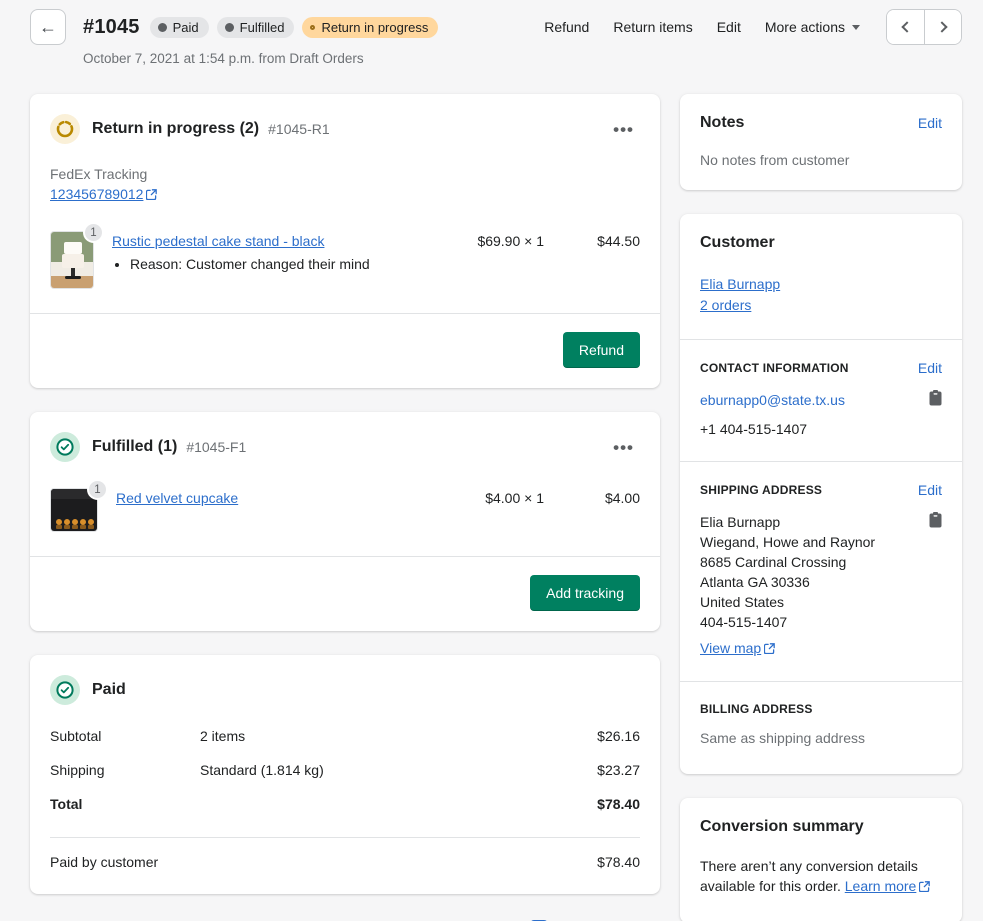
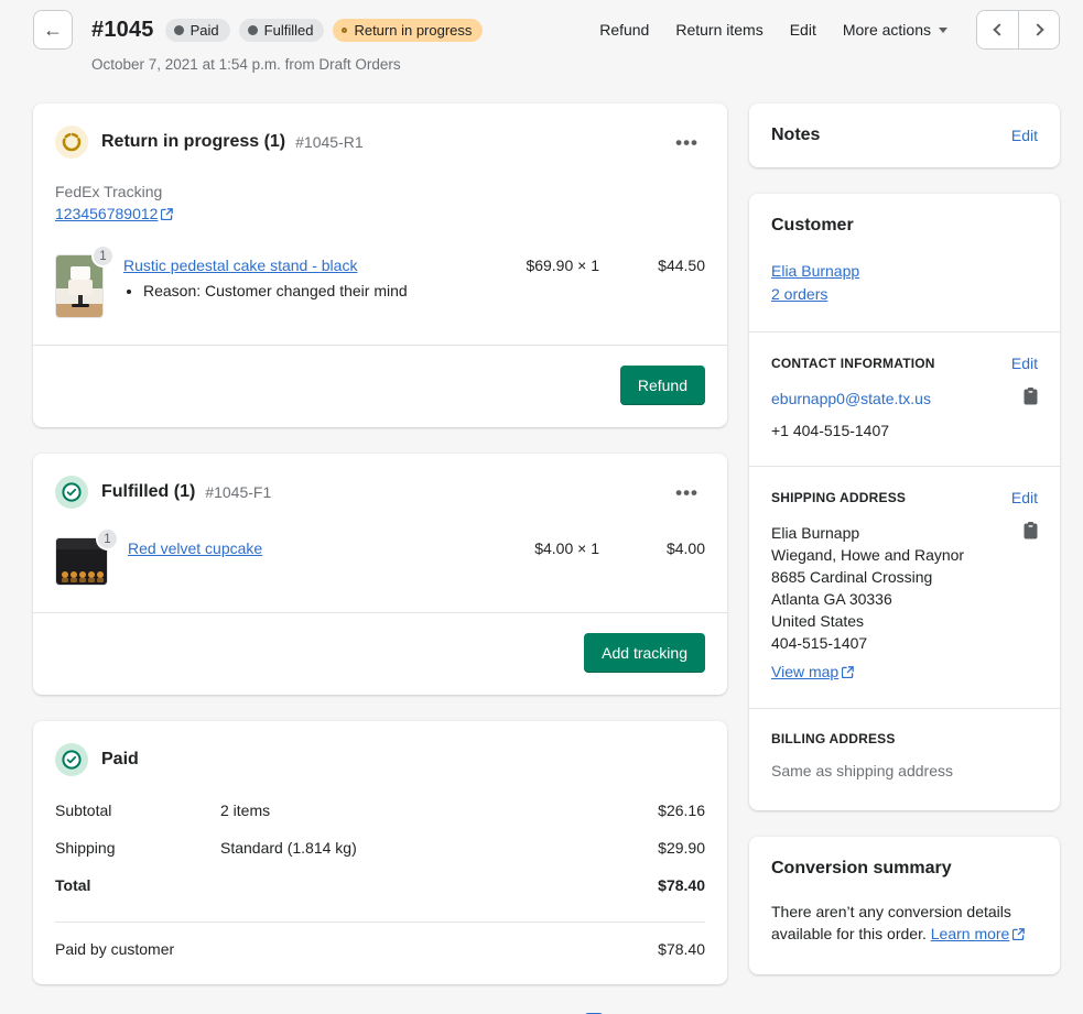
  ←
  #1045
  Paid
  Fulfilled
  Return in progress
  Refund
  Return items
  Edit
  More actions
  October 7, 2021 at 1:54 p.m. from Draft Orders
- Return in progress (2)
+ Return in progress (1)
  #1045-R1
  •••
  FedEx Tracking
  123456789012
  1
  Rustic pedestal cake stand - black
  Reason: Customer changed their mind
  $69.90 × 1
  $44.50
  Refund
  Fulfilled (1)
  #1045-F1
  •••
  1
  Red velvet cupcake
  $4.00 × 1
  $4.00
  Add tracking
  Paid
  Subtotal
  2 items
  $26.16
  Shipping
  Standard (1.814 kg)
- $23.27
+ $29.90
  Total
  $78.40
  Paid by customer
  $78.40
  Notes
  Edit
- No notes from customer
  Customer
  Elia Burnapp
  2 orders
  CONTACT INFORMATION
  Edit
  eburnapp0@state.tx.us
  +1 404-515-1407
  SHIPPING ADDRESS
  Edit
  Elia Burnapp
  Wiegand, Howe and Raynor
  8685 Cardinal Crossing
  Atlanta GA 30336
  United States
  404-515-1407
  View map
  BILLING ADDRESS
  Same as shipping address
  Conversion summary
  There aren’t any conversion details available for this order. Learn more
